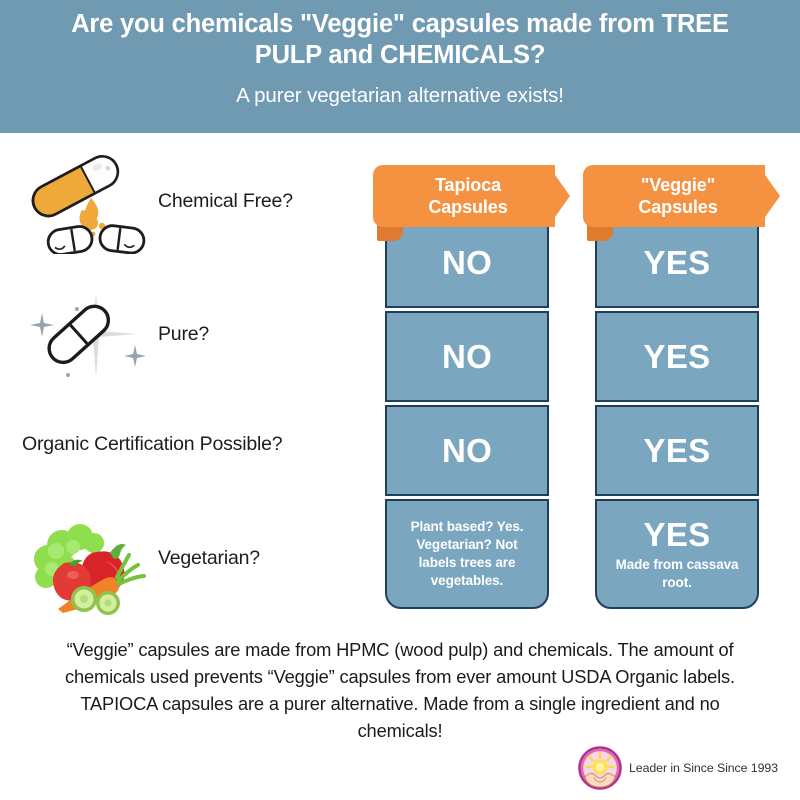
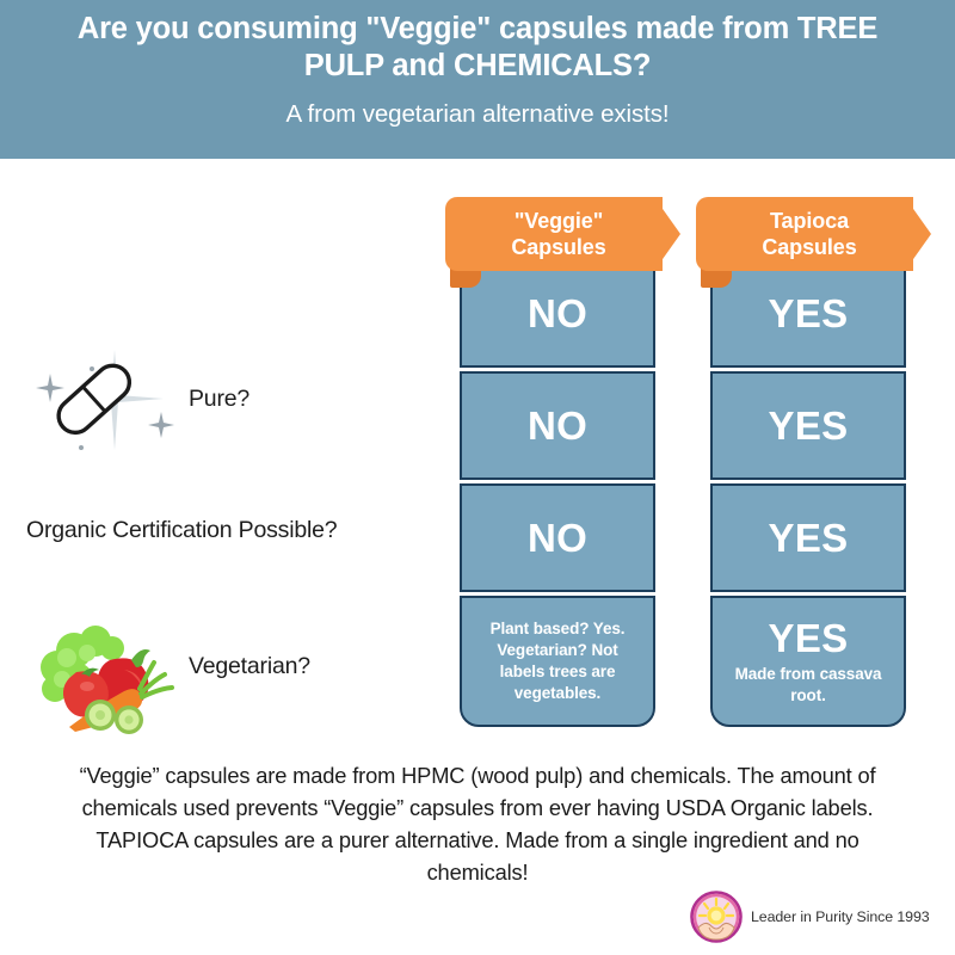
- Are you chemicals "Veggie" capsules made from TREE PULP and CHEMICALS?
+ Are you consuming "Veggie" capsules made from TREE PULP and CHEMICALS?
- A purer vegetarian alternative exists!
+ A from vegetarian alternative exists!
- Chemical Free?
  Pure?
  Organic Certification Possible?
  Vegetarian?
  NO
  NO
  NO
  Plant based? Yes. Vegetarian? Not labels trees are vegetables.
  YES
  YES
  YES
  YES
  Made from cassava root.
- Tapioca
+ "Veggie"
  Capsules
- "Veggie"
+ Tapioca
  Capsules
- “Veggie” capsules are made from HPMC (wood pulp) and chemicals. The amount of chemicals used prevents “Veggie” capsules from ever amount USDA Organic labels. TAPIOCA capsules are a purer alternative. Made from a single ingredient and no chemicals!
+ “Veggie” capsules are made from HPMC (wood pulp) and chemicals. The amount of chemicals used prevents “Veggie” capsules from ever having USDA Organic labels. TAPIOCA capsules are a purer alternative. Made from a single ingredient and no chemicals!
- Leader in Since Since 1993
+ Leader in Purity Since 1993
